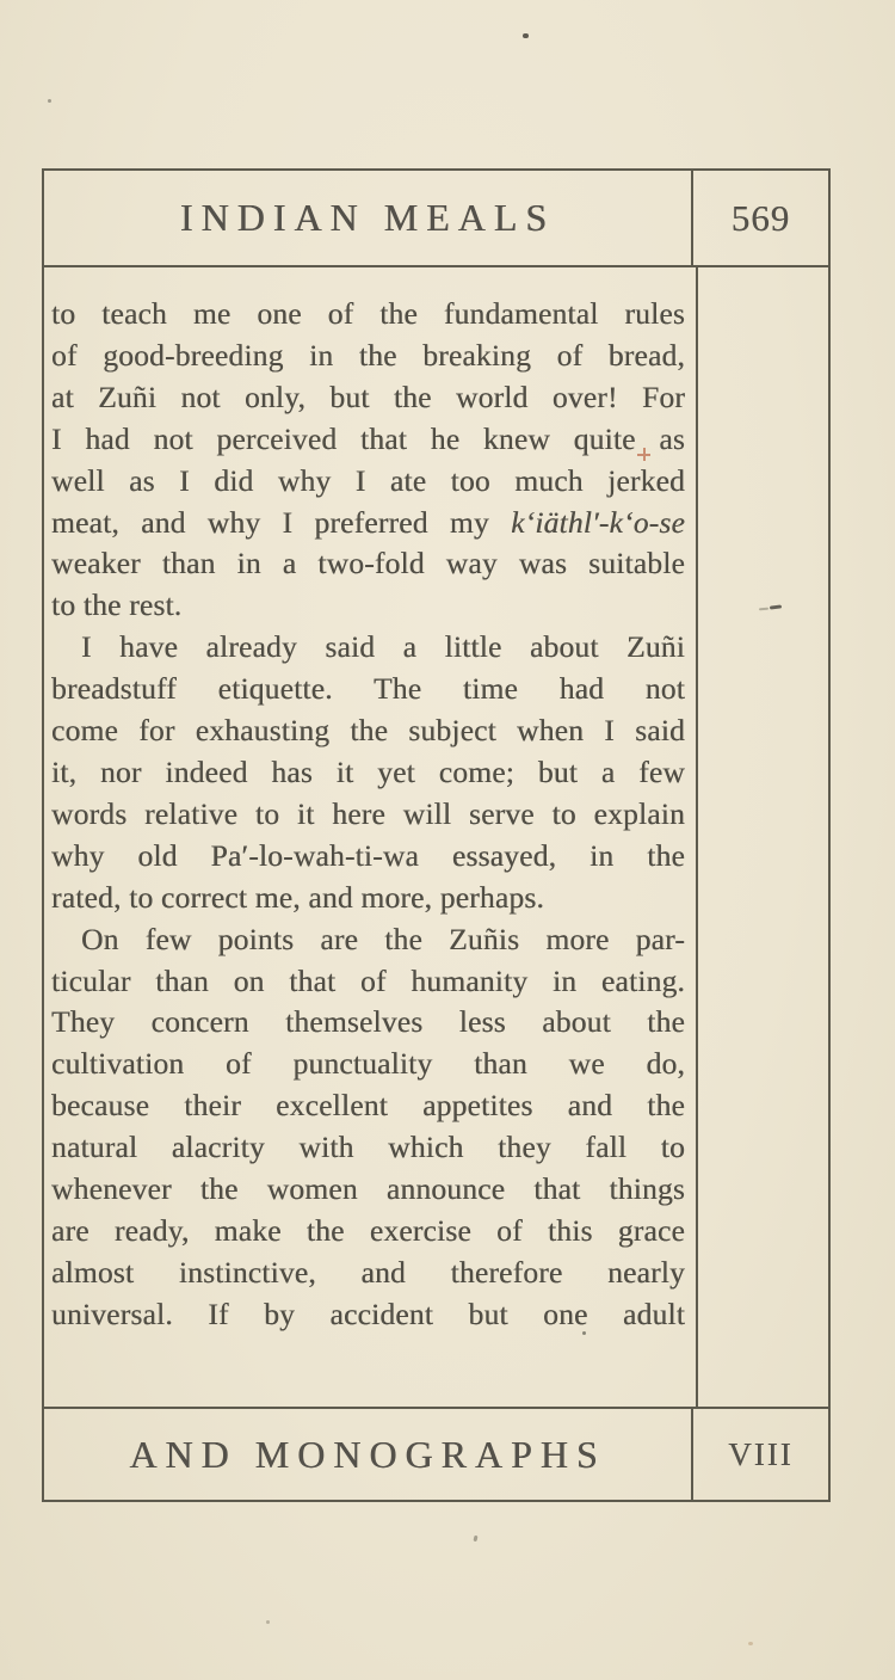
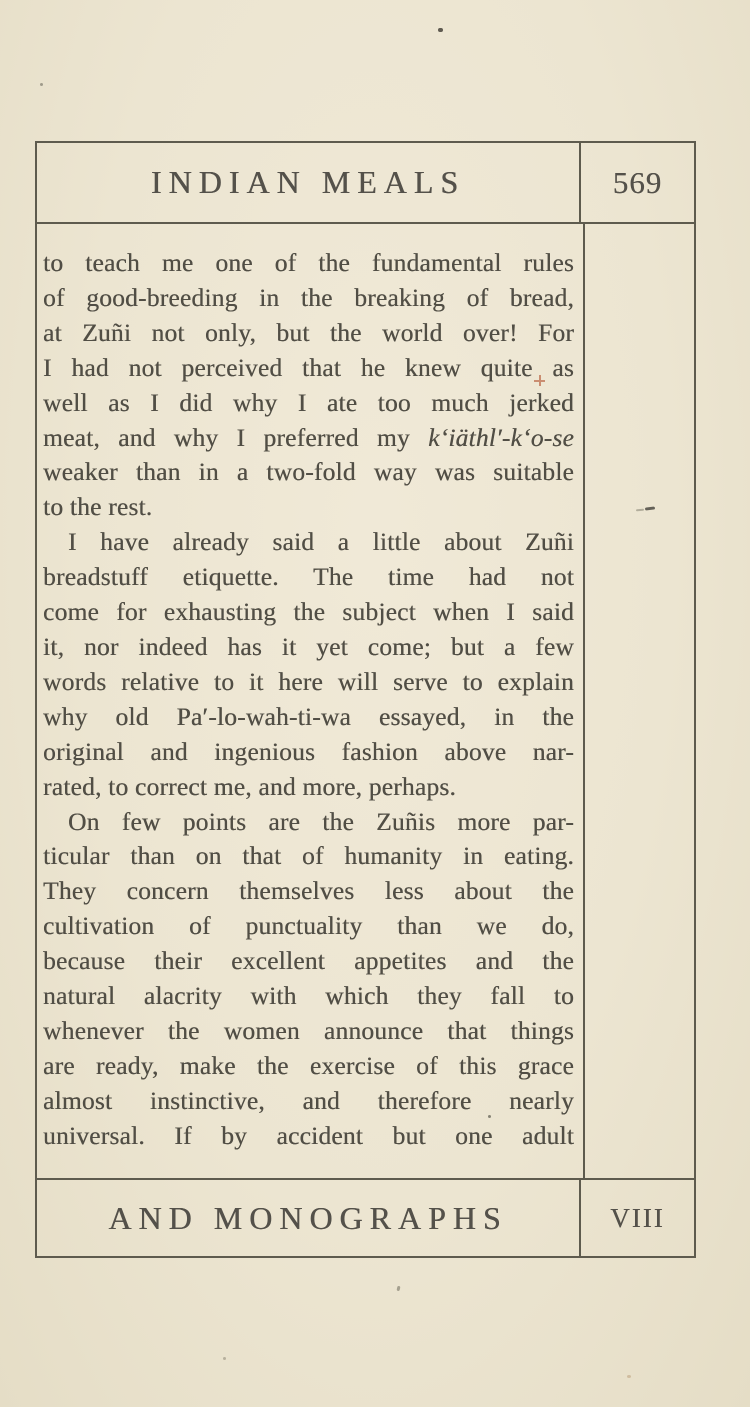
  INDIAN MEALS
  569
  to teach me one of the fundamental rules
  of good-breeding in the breaking of bread,
  at Zuñi not only, but the world over! For
  I had not perceived that he knew quite as
  well as I did why I ate too much jerked
  meat, and why I preferred my k‘iäthl′-k‘o-se
  weaker than in a two-fold way was suitable
  to the rest.
  I have already said a little about Zuñi
  breadstuff etiquette. The time had not
  come for exhausting the subject when I said
  it, nor indeed has it yet come; but a few
  words relative to it here will serve to explain
  why old Pa′-lo-wah-ti-wa essayed, in the
+ original and ingenious fashion above nar-
  rated, to correct me, and more, perhaps.
  On few points are the Zuñis more par-
  ticular than on that of humanity in eating.
  They concern themselves less about the
  cultivation of punctuality than we do,
  because their excellent appetites and the
  natural alacrity with which they fall to
  whenever the women announce that things
  are ready, make the exercise of this grace
  almost instinctive, and therefore nearly
  universal. If by accident but one adult
  AND MONOGRAPHS
  VIII
